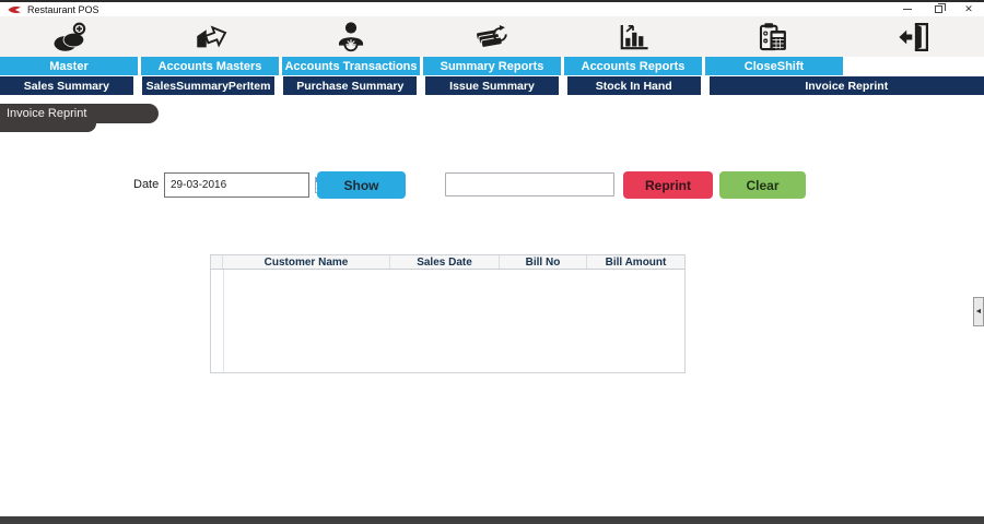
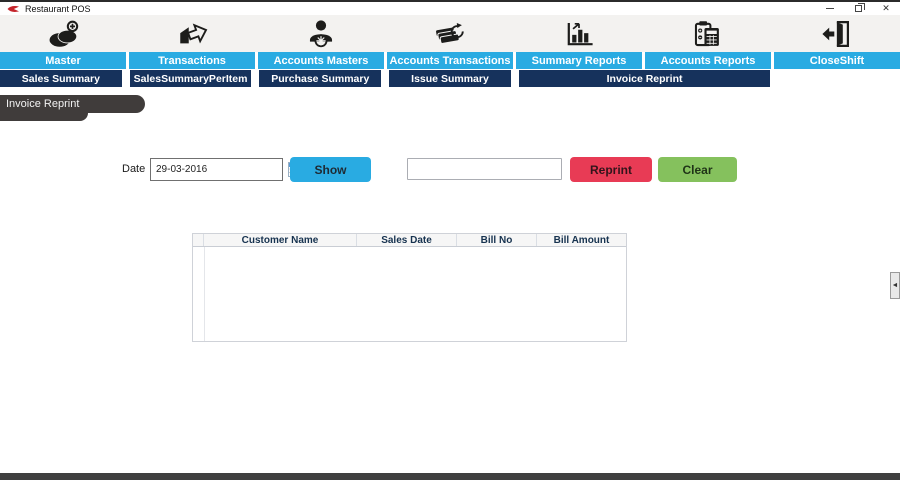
  Restaurant POS
  ✕
  Master
+ Transactions
  Accounts Masters
  Accounts Transactions
  Summary Reports
  Accounts Reports
  CloseShift
  Sales Summary
  SalesSummaryPerItem
  Purchase Summary
  Issue Summary
- Stock In Hand
  Invoice Reprint
  Invoice Reprint
  Date
  29-03-2016
  Show
  Reprint
  Clear
  Customer Name
  Sales Date
  Bill No
  Bill Amount
